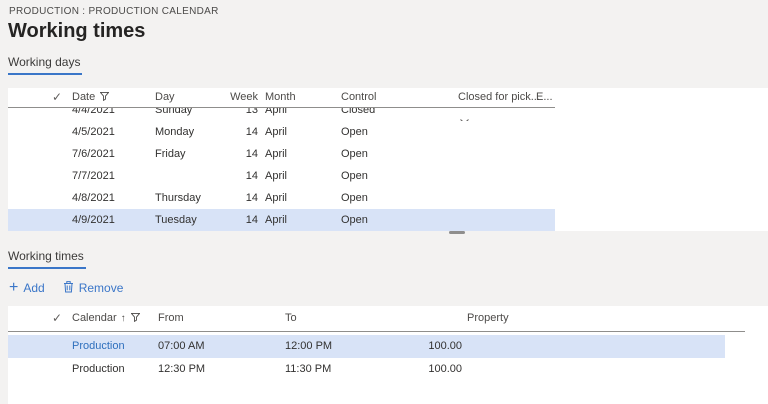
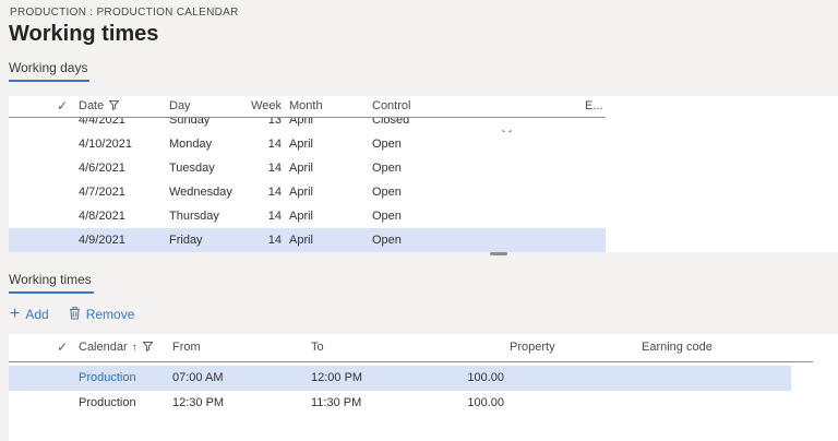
  PRODUCTION : PRODUCTION CALENDAR
  Working times
  Working days
  ✓
  Date
  Day
  Week
  Month
  Control
- Closed for pick...
  E...
  4/4/2021
  Sunday
  13
  April
  Closed
- 4/5/2021
+ 4/10/2021
  Monday
  14
  April
  Open
- 7/6/2021
+ 4/6/2021
- Friday
+ Tuesday
  14
  April
  Open
- 7/7/2021
+ 4/7/2021
+ Wednesday
  14
  April
  Open
  4/8/2021
  Thursday
  14
  April
  Open
  4/9/2021
- Tuesday
+ Friday
  14
  April
  Open
  Working times
  +
  Add
  Remove
  ✓
  Calendar ↑
  From
  To
  Property
+ Earning code
  Production
  07:00 AM
  12:00 PM
  100.00
  Production
  12:30 PM
  11:30 PM
  100.00
